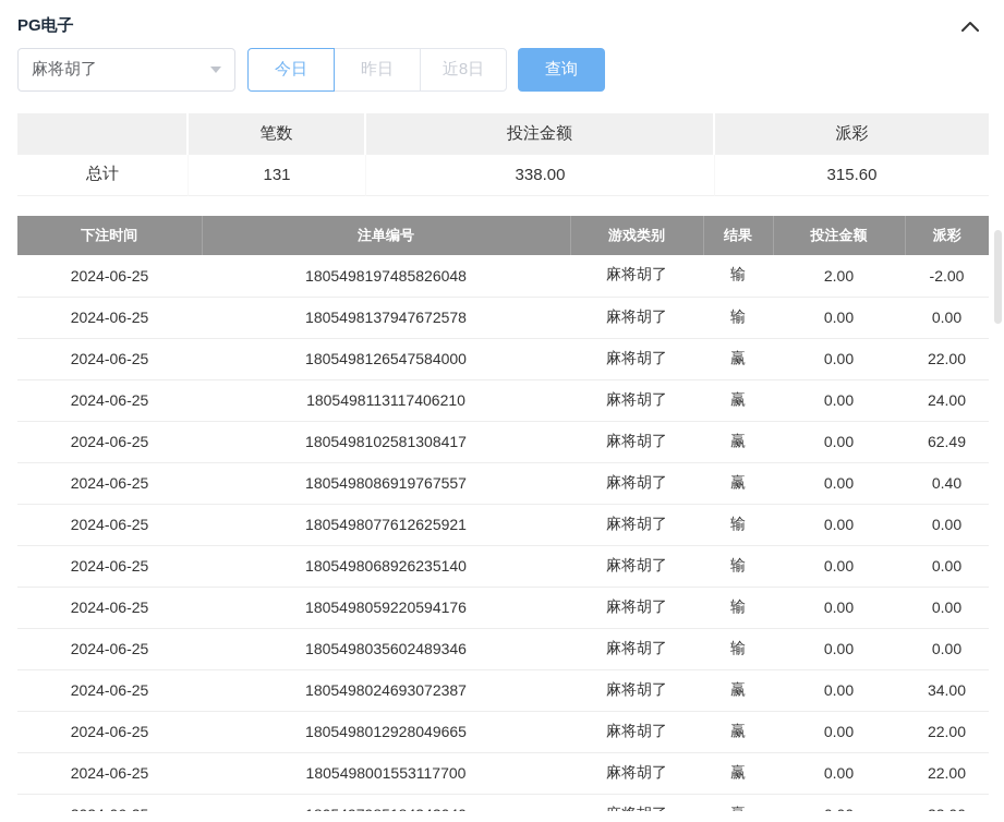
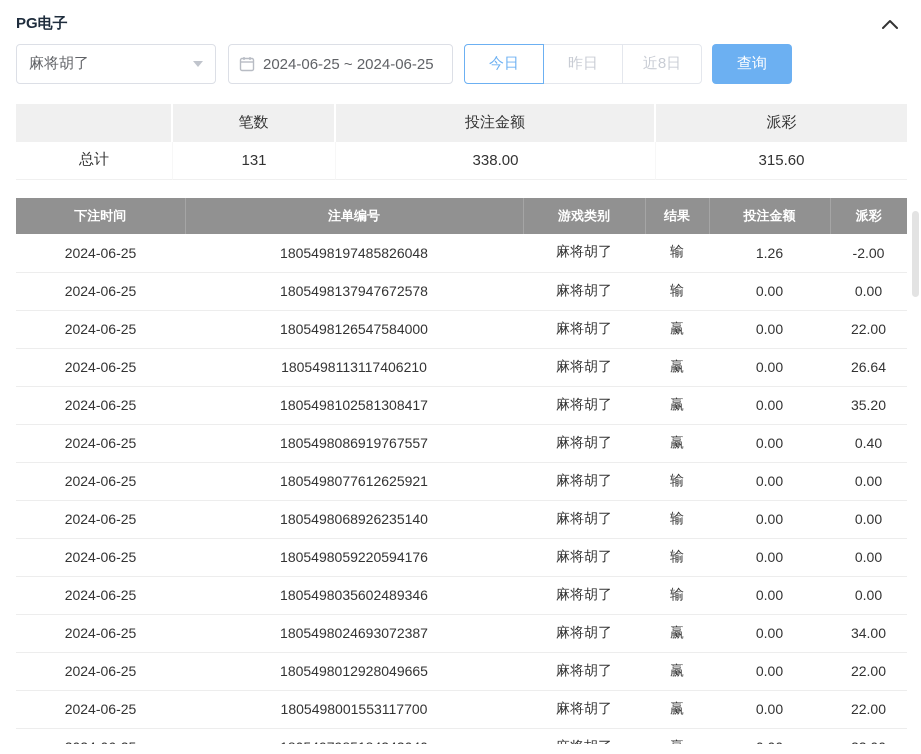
  PG电子
  麻将胡了
+ 2024-06-25 ~ 2024-06-25
  今日
  昨日
  近8日
  查询
  	笔数	投注金额	派彩
  总计	131	338.00	315.60
  下注时间	注单编号	游戏类别	结果	投注金额	派彩
- 2024-06-25	1805498197485826048	麻将胡了	输	2.00	-2.00
+ 2024-06-25	1805498197485826048	麻将胡了	输	1.26	-2.00
  2024-06-25	1805498137947672578	麻将胡了	输	0.00	0.00
  2024-06-25	1805498126547584000	麻将胡了	赢	0.00	22.00
- 2024-06-25	1805498113117406210	麻将胡了	赢	0.00	24.00
+ 2024-06-25	1805498113117406210	麻将胡了	赢	0.00	26.64
- 2024-06-25	1805498102581308417	麻将胡了	赢	0.00	62.49
+ 2024-06-25	1805498102581308417	麻将胡了	赢	0.00	35.20
  2024-06-25	1805498086919767557	麻将胡了	赢	0.00	0.40
  2024-06-25	1805498077612625921	麻将胡了	输	0.00	0.00
  2024-06-25	1805498068926235140	麻将胡了	输	0.00	0.00
  2024-06-25	1805498059220594176	麻将胡了	输	0.00	0.00
  2024-06-25	1805498035602489346	麻将胡了	输	0.00	0.00
  2024-06-25	1805498024693072387	麻将胡了	赢	0.00	34.00
  2024-06-25	1805498012928049665	麻将胡了	赢	0.00	22.00
  2024-06-25	1805498001553117700	麻将胡了	赢	0.00	22.00
